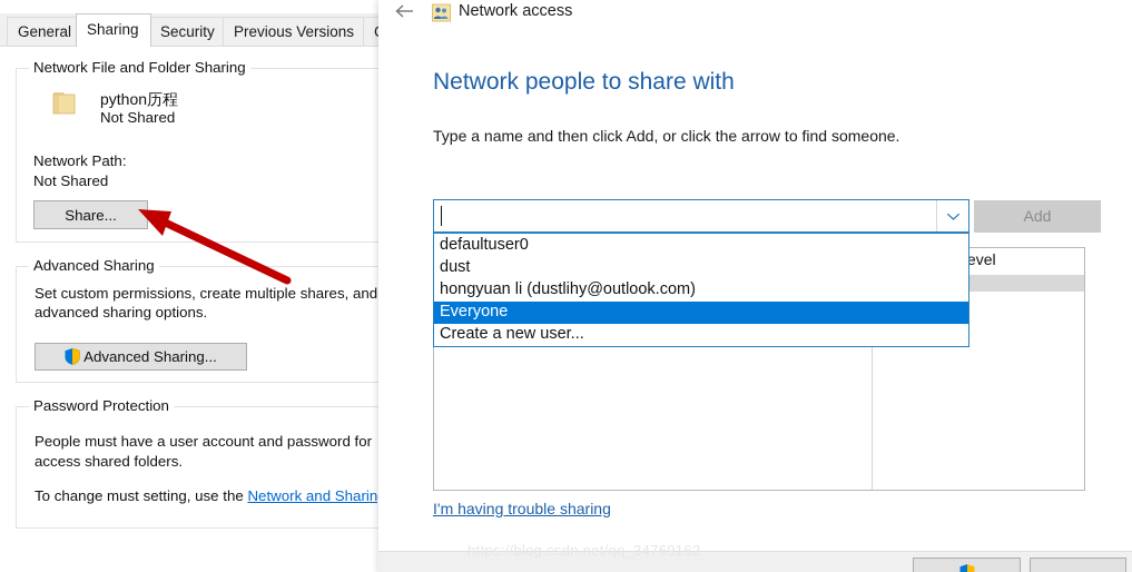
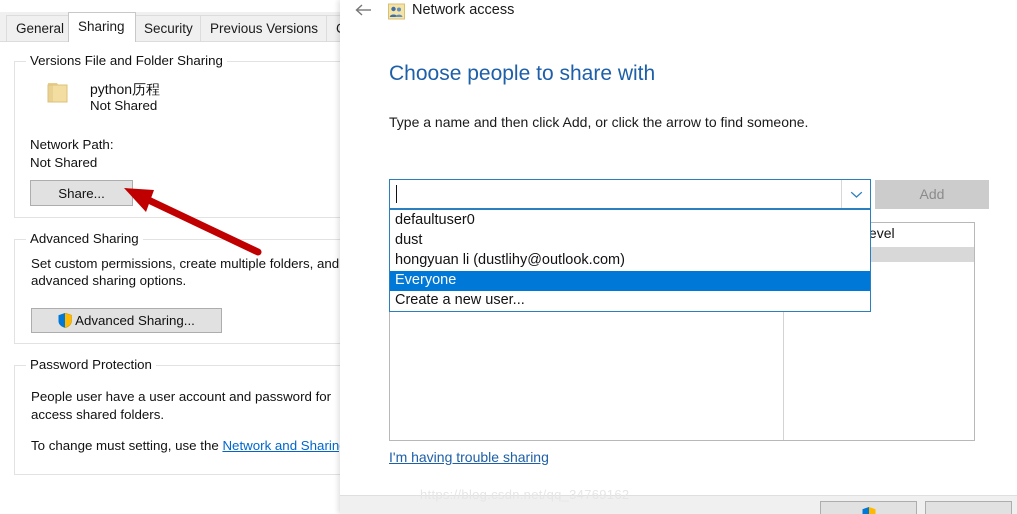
  General
  Sharing
  Security
  Previous Versions
- Network File and Folder Sharing
+ Versions File and Folder Sharing
  python历程
  Not Shared
  Network Path:
  Not Shared
  Share...
  Advanced Sharing
- Set custom permissions, create multiple shares, and
+ Set custom permissions, create multiple folders, and
  advanced sharing options.
  Advanced Sharing...
  Password Protection
- People must have a user account and password for
+ People user have a user account and password for
  access shared folders.
  To change must setting, use the Network and Sharin
  Network access
- Network people to share with
+ Choose people to share with
  Type a name and then click Add, or click the arrow to find someone.
  Add
  defaultuser0
  dust
  hongyuan li (dustlihy@outlook.com)
  Everyone
  Create a new user...
  I'm having trouble sharing
  https://blog.csdn.net/qq_34769162
